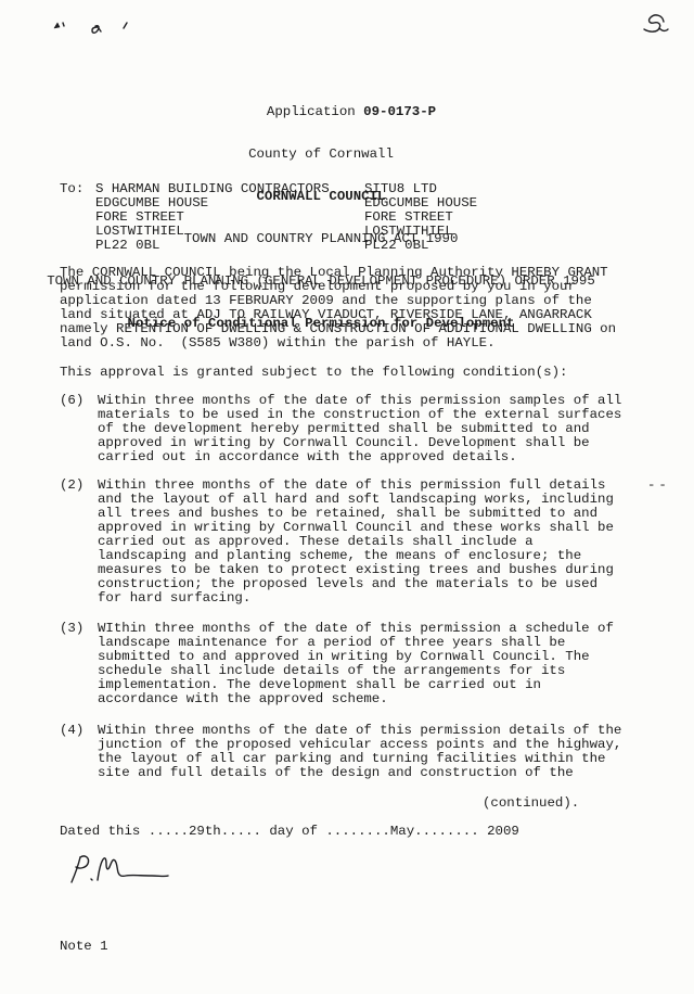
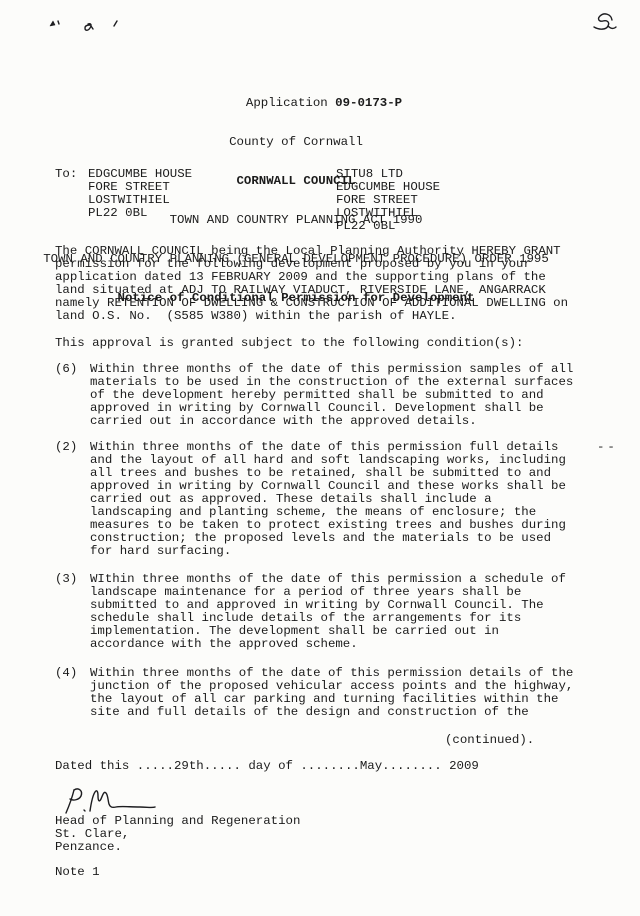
  Application 09-0173-P
  County of Cornwall
  CORNWALL COUNCIL
  TOWN AND COUNTRY PLANNING ACT 1990
  TOWN AND COUNTRY PLANNING (GENERAL DEVELOPMENT PROCEDURE) ORDER 1995
  Notice of Conditional Permission for Development
  To:
- S HARMAN BUILDING CONTRACTORS
  EDGCUMBE HOUSE
  FORE STREET
  LOSTWITHIEL
  PL22 0BL
  SITU8 LTD
  EDGCUMBE HOUSE
  FORE STREET
  LOSTWITHIEL
  PL22 0BL
  The CORNWALL COUNCIL being the Local Planning Authority HEREBY GRANT
  permission for the following development proposed by you in your
  application dated 13 FEBRUARY 2009 and the supporting plans of the
  land situated at ADJ TO RAILWAY VIADUCT, RIVERSIDE LANE, ANGARRACK
  namely RETENTION OF DWELLING & CONSTRUCTION OF ADDITIONAL DWELLING on
  land O.S. No. (S585 W380) within the parish of HAYLE.
  This approval is granted subject to the following condition(s):
  (6)
  Within three months of the date of this permission samples of all
  materials to be used in the construction of the external surfaces
  of the development hereby permitted shall be submitted to and
  approved in writing by Cornwall Council. Development shall be
  carried out in accordance with the approved details.
  (2)
  Within three months of the date of this permission full details
  and the layout of all hard and soft landscaping works, including
  all trees and bushes to be retained, shall be submitted to and
  approved in writing by Cornwall Council and these works shall be
  carried out as approved. These details shall include a
  landscaping and planting scheme, the means of enclosure; the
  measures to be taken to protect existing trees and bushes during
  construction; the proposed levels and the materials to be used
  for hard surfacing.
  --
  (3)
  WIthin three months of the date of this permission a schedule of
  landscape maintenance for a period of three years shall be
  submitted to and approved in writing by Cornwall Council. The
  schedule shall include details of the arrangements for its
  implementation. The development shall be carried out in
  accordance with the approved scheme.
  (4)
  Within three months of the date of this permission details of the
  junction of the proposed vehicular access points and the highway,
  the layout of all car parking and turning facilities within the
  site and full details of the design and construction of the
  (continued).
  Dated this .....29th..... day of ........May........ 2009
+ Head of Planning and Regeneration
+ St. Clare,
+ Penzance.
  Note 1
